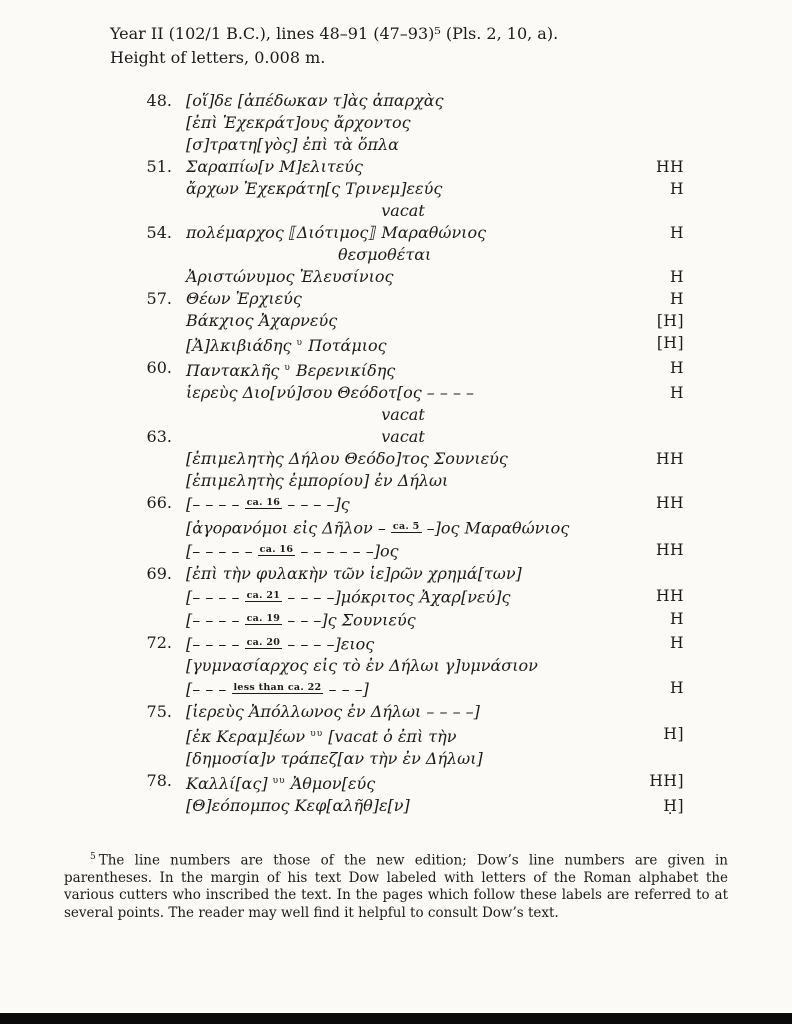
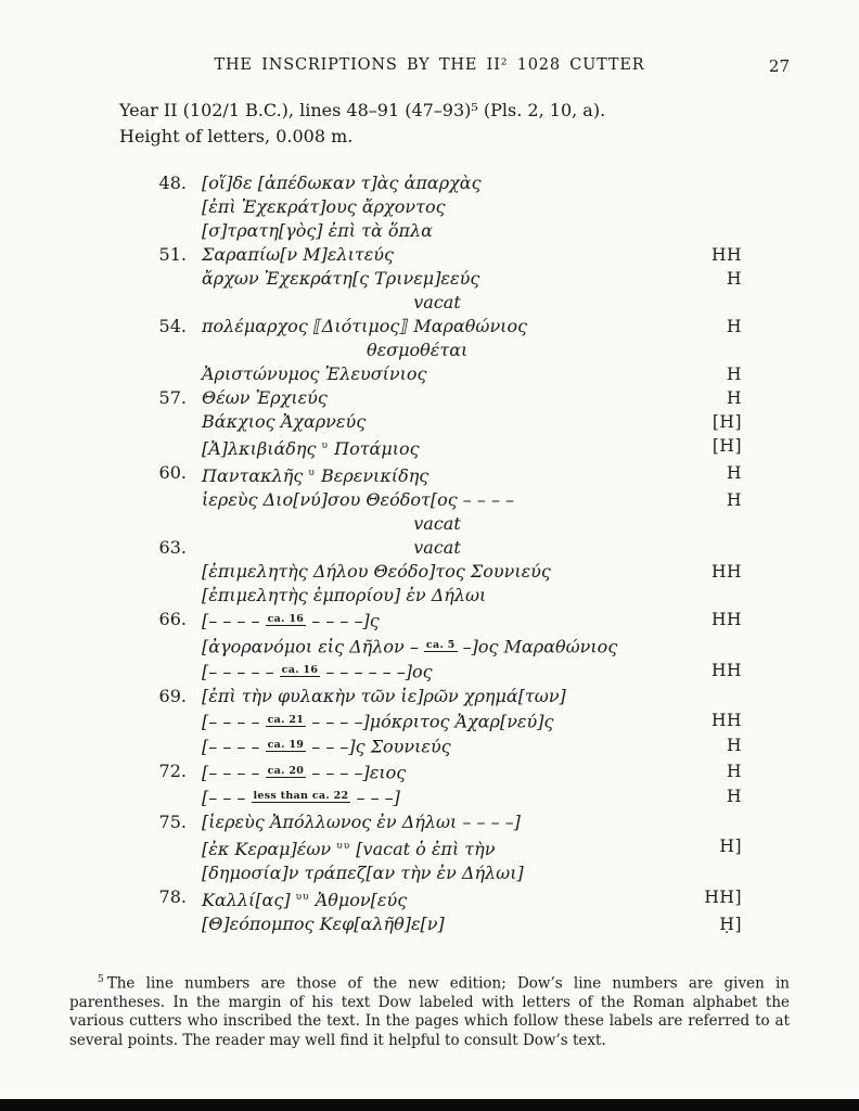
+ THE INSCRIPTIONS BY THE II² 1028 CUTTER
+ 27
  Year II (102/1 B.C.), lines 48–91 (47–93)⁵ (Pls. 2, 10, a).
  Height of letters, 0.008 m.
  48.
  [οἵ]δε [ἀπέδωκαν τ]ὰς ἀπαρχὰς
  [ἐπὶ Ἐχεκράτ]ους ἄρχοντος
  [σ]τρατη[γὸς] ἐπὶ τὰ ὅπλα
  51.
  Σαραπίω[ν Μ]ελιτεύς
  HH
  ἄρχων Ἐχεκράτη[ς Τρινεμ]εεύς
  H
  vacat
  54.
  πολέμαρχος ⟦Διότιμος⟧ Μαραθώνιος
  H
  θεσμοθέται
  Ἀριστώνυμος Ἐλευσίνιος
  H
  57.
  Θέων Ἐρχιεύς
  H
  Βάκχιος Ἀχαρνεύς
  [H]
  [Ἀ]λκιβιάδης υ Ποτάμιος
  [H]
  60.
  Παντακλῆς υ Βερενικίδης
  H
  ἱερεὺς Διο[νύ]σου Θεόδοτ[ος – – – –
  H
  vacat
  63.
  vacat
  [ἐπιμελητὴς Δήλου Θεόδο]τος Σουνιεύς
  HH
  [ἐπιμελητὴς ἐμπορίου] ἐν Δήλωι
  66.
  [– – – – ca. 16 – – – –]ς
  HH
  [ἀγορανόμοι εἰς Δῆλον – ca. 5 –]ος Μαραθώνιος
  [– – – – – ca. 16 – – – – – –]ος
  HH
  69.
  [ἐπὶ τὴν φυλακὴν τῶν ἱε]ρῶν χρημά[των]
  [– – – – ca. 21 – – – –]μόκριτος Ἀχαρ[νεύ]ς
  HH
  [– – – – ca. 19 – – –]ς Σουνιεύς
  H
  72.
  [– – – – ca. 20 – – – –]ειος
  H
- [γυμνασίαρχος εἰς τὸ ἐν Δήλωι γ]υμνάσιον
  [– – – less than ca. 22 – – –]
  H
  75.
  [ἱερεὺς Ἀπόλλωνος ἐν Δήλωι – – – –]
  [ἐκ Κεραμ]έων υυ [vacat ὁ ἐπὶ τὴν
  H]
  [δημοσία]ν τράπεζ[αν τὴν ἐν Δήλωι]
  78.
  Καλλί[ας] υυ Ἀθμον[εύς
  HH]
  [Θ]εόπομπος Κεφ[αλῆθ]ε[ν]
  Ḥ]
  5 The line numbers are those of the new edition; Dow’s line numbers are given in parentheses. In the margin of his text Dow labeled with letters of the Roman alphabet the various cutters who inscribed the text. In the pages which follow these labels are referred to at several points. The reader may well find it helpful to consult Dow’s text.
